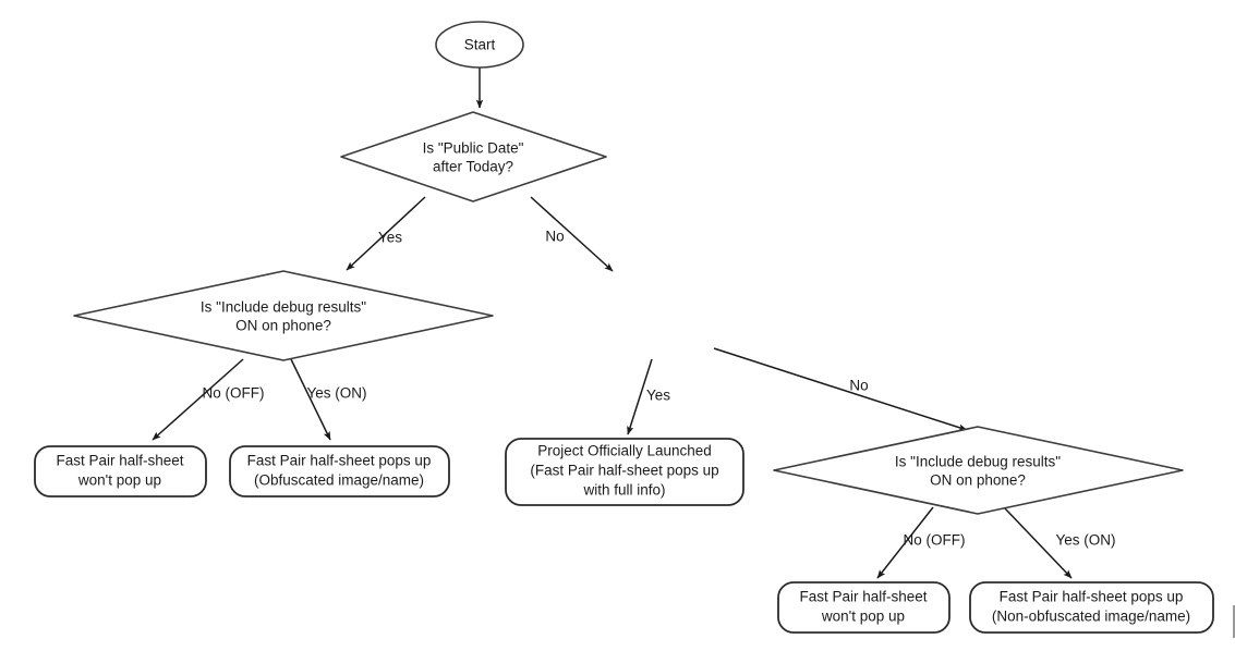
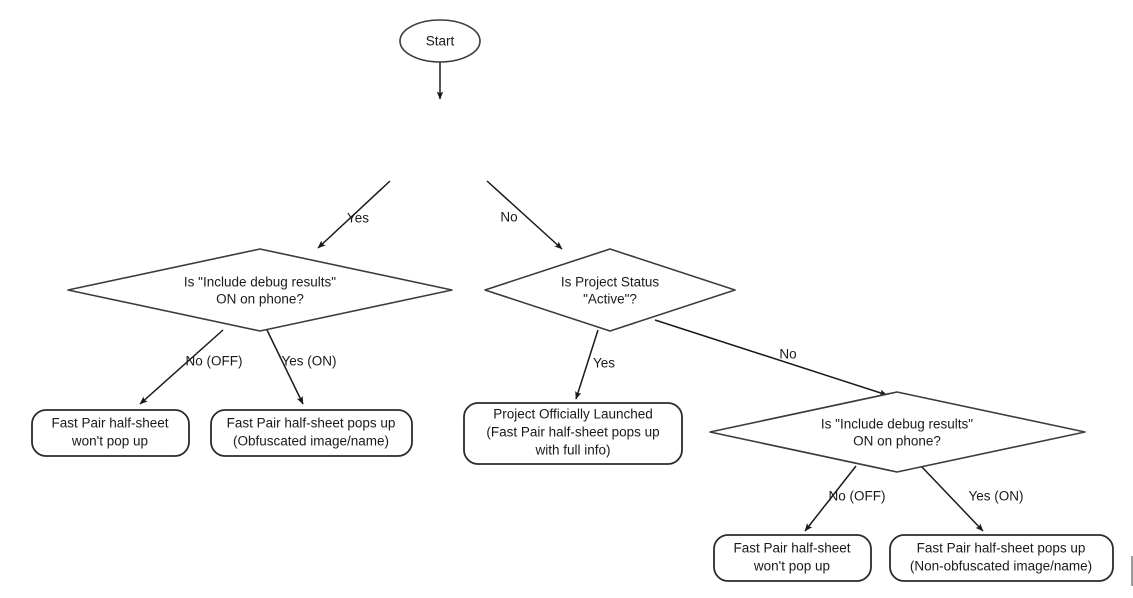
  Yes
  No
  No (OFF)
  Yes (ON)
  Yes
  No
  No (OFF)
  Yes (ON)
  Start
- Is "Public Date"
- after Today?
  Is "Include debug results"
  ON on phone?
+ Is Project Status
+ "Active"?
  Is "Include debug results"
  ON on phone?
  Fast Pair half-sheet
  won't pop up
  Fast Pair half-sheet pops up
  (Obfuscated image/name)
  Project Officially Launched
  (Fast Pair half-sheet pops up
  with full info)
  Fast Pair half-sheet
  won't pop up
  Fast Pair half-sheet pops up
  (Non-obfuscated image/name)
